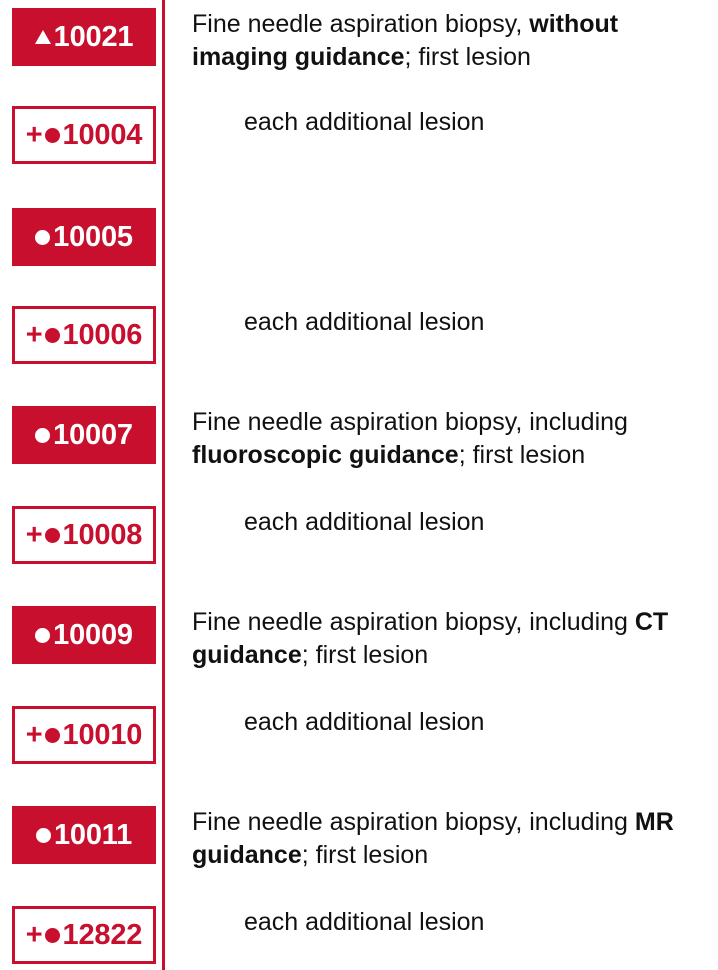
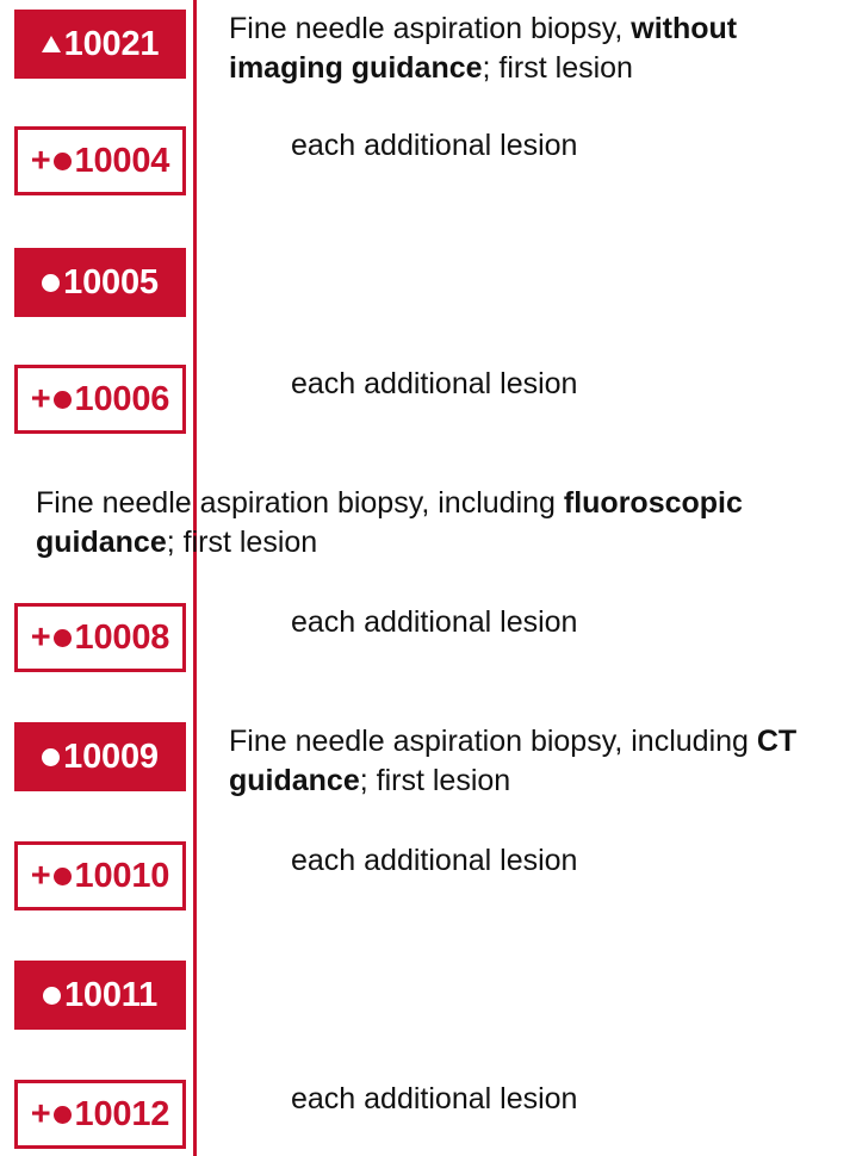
  10021
  Fine needle aspiration biopsy, without imaging guidance; first lesion
  +
  10004
  each additional lesion
  10005
  +
  10006
  each additional lesion
- 10007
  Fine needle aspiration biopsy, including fluoroscopic guidance; first lesion
  +
  10008
  each additional lesion
  10009
  Fine needle aspiration biopsy, including CT guidance; first lesion
  +
  10010
  each additional lesion
  10011
- Fine needle aspiration biopsy, including MR guidance; first lesion
  +
- 12822
+ 10012
  each additional lesion
